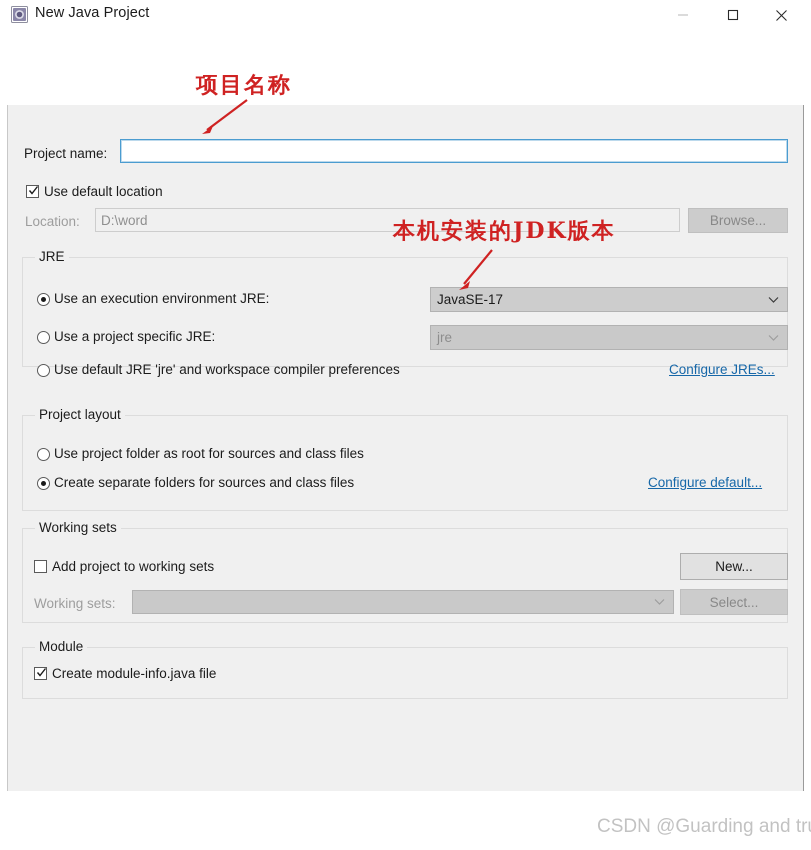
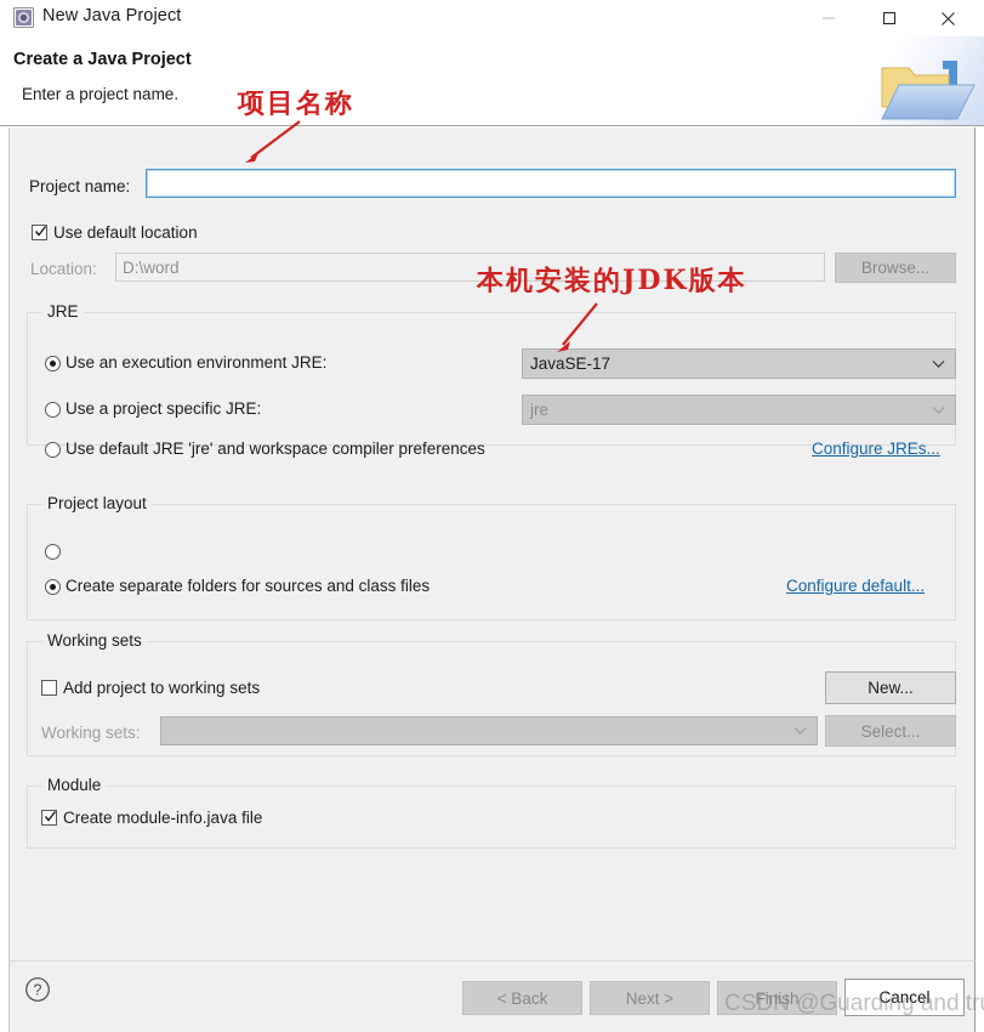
  New Java Project
+ Create a Java Project
+ Enter a project name.
  Project name:
  Use default location
  Location:
  D:\word
  Browse...
  JRE
  Use an execution environment JRE:
  JavaSE-17
  Use a project specific JRE:
  jre
  Use default JRE 'jre' and workspace compiler preferences
  Configure JREs...
  Project layout
- Use project folder as root for sources and class files
  Create separate folders for sources and class files
  Configure default...
  Working sets
  Add project to working sets
  New...
  Working sets:
  Select...
  Module
  Create module-info.java file
+ ?
+ < Back
+ Next >
+ Finish
+ Cancel
  项目名称
  本机安装的JDK版本
  CSDN @Guarding and tr
